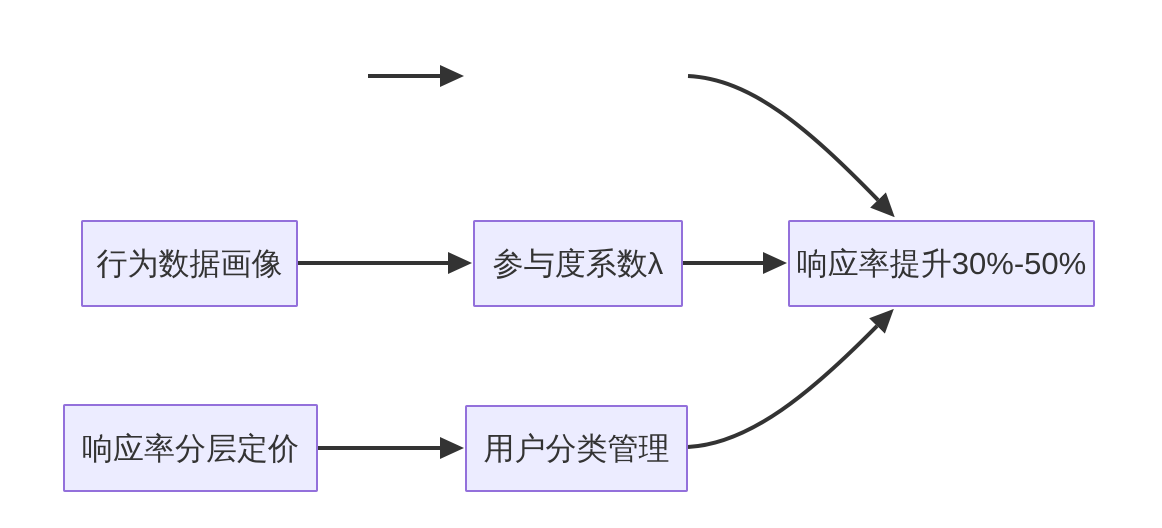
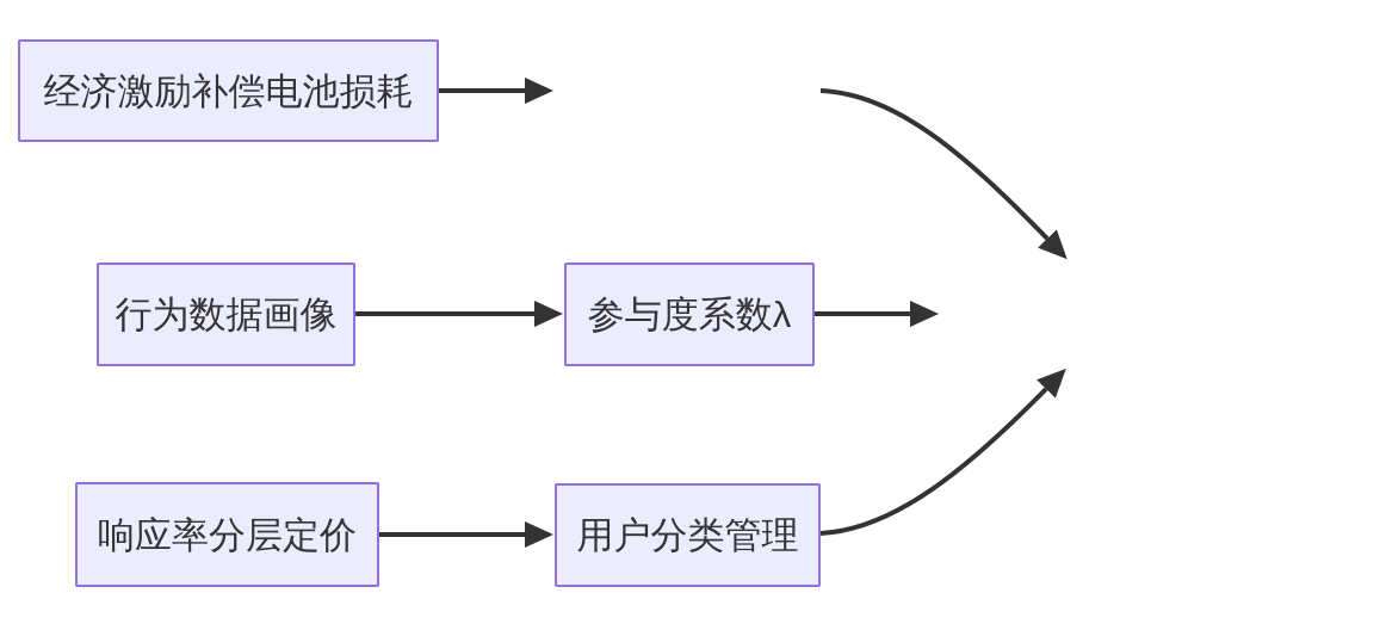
+ 经济激励补偿电池损耗
  行为数据画像
  参与度系数λ
- 响应率提升30%-50%
  响应率分层定价
  用户分类管理
